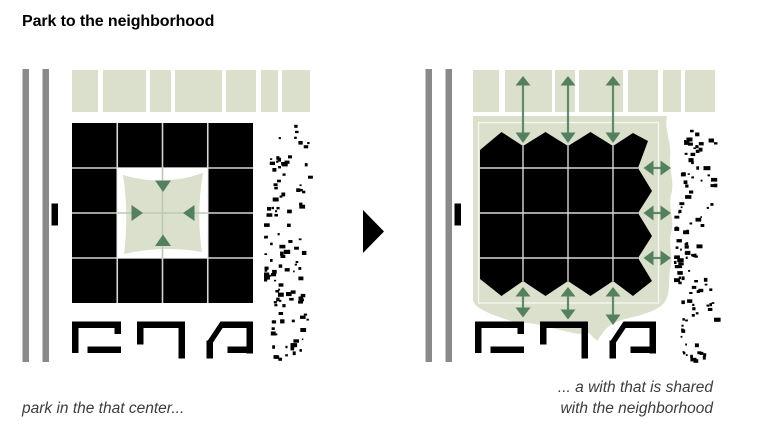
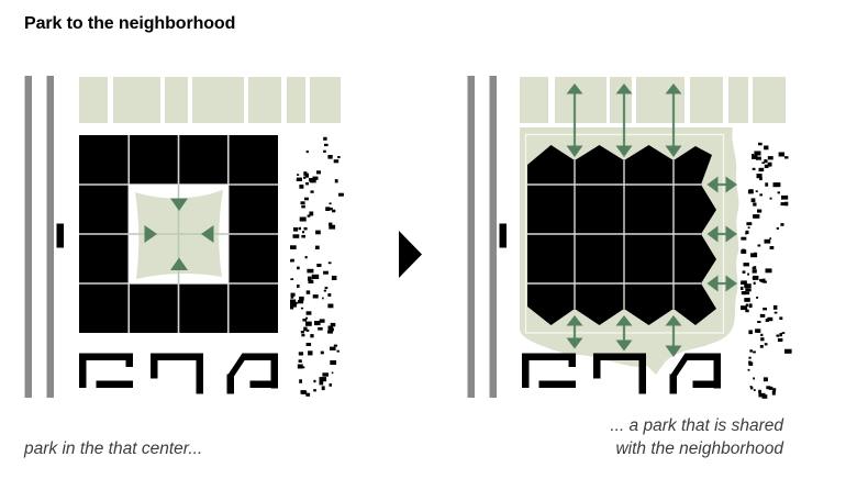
  Park to the neighborhood
  park in the that center...
- ... a with that is shared
+ ... a park that is shared
  with the neighborhood
